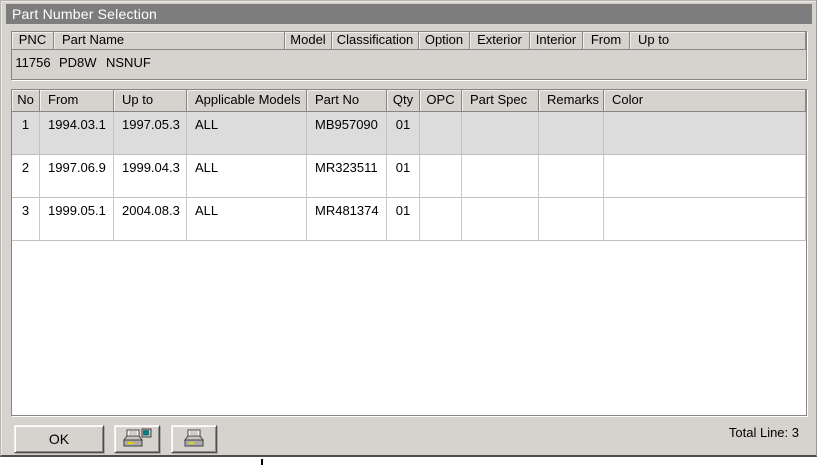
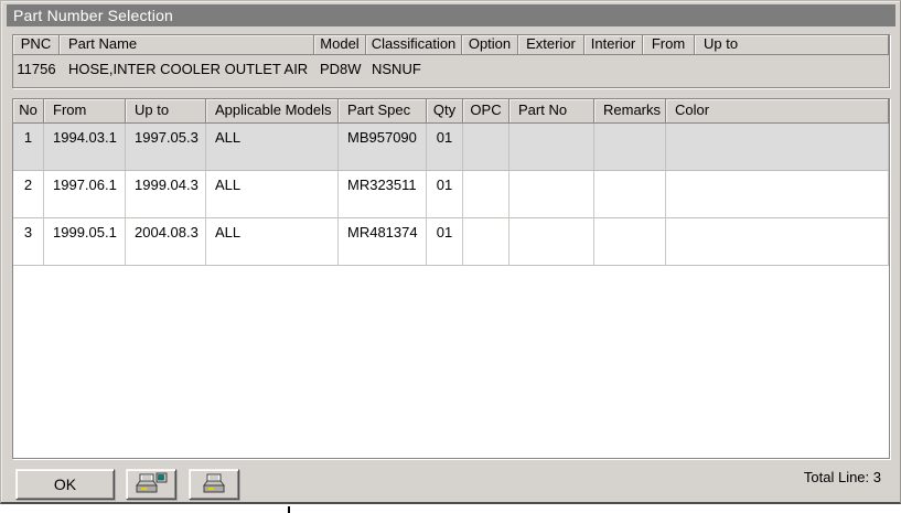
  Part Number Selection
  PNC
  Part Name
  Model
  Classification
  Option
  Exterior
  Interior
  From
  Up to
  11756
+ HOSE,INTER COOLER OUTLET AIR
  PD8W
  NSNUF
  No
  From
  Up to
  Applicable Models
- Part No
+ Part Spec
  Qty
  OPC
- Part Spec
+ Part No
  Remarks
  Color
  1
  1994.03.1
  1997.05.3
  ALL
  MB957090
  01
  2
- 1997.06.9
+ 1997.06.1
  1999.04.3
  ALL
  MR323511
  01
  3
  1999.05.1
  2004.08.3
  ALL
  MR481374
  01
  OK
  Total Line: 3
